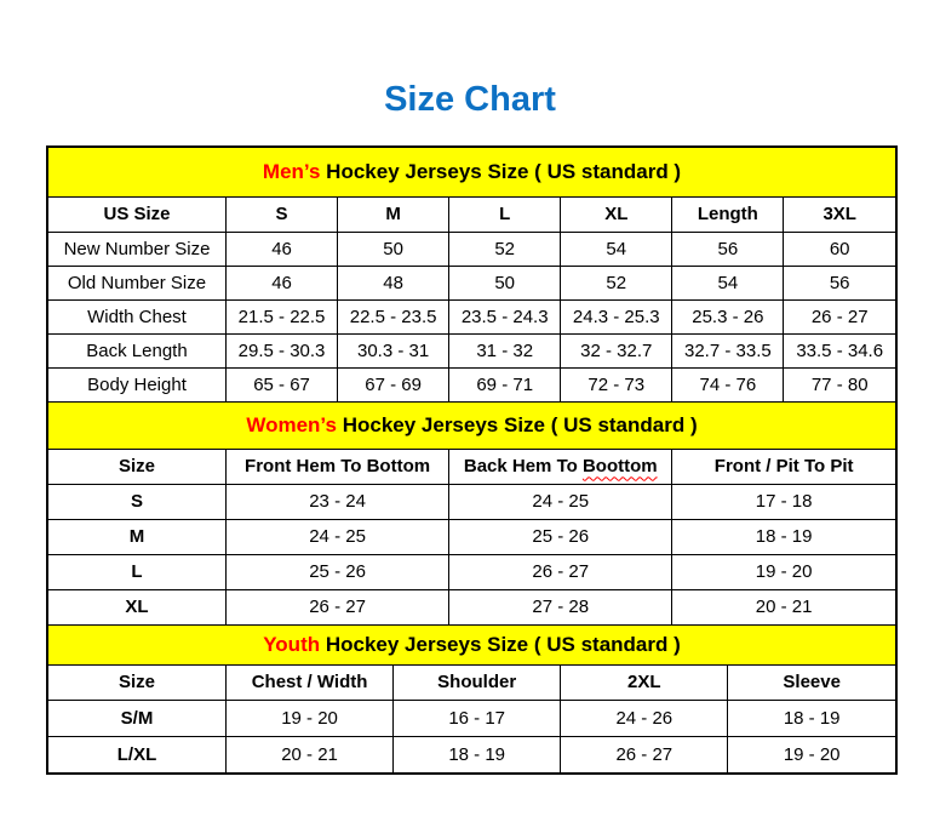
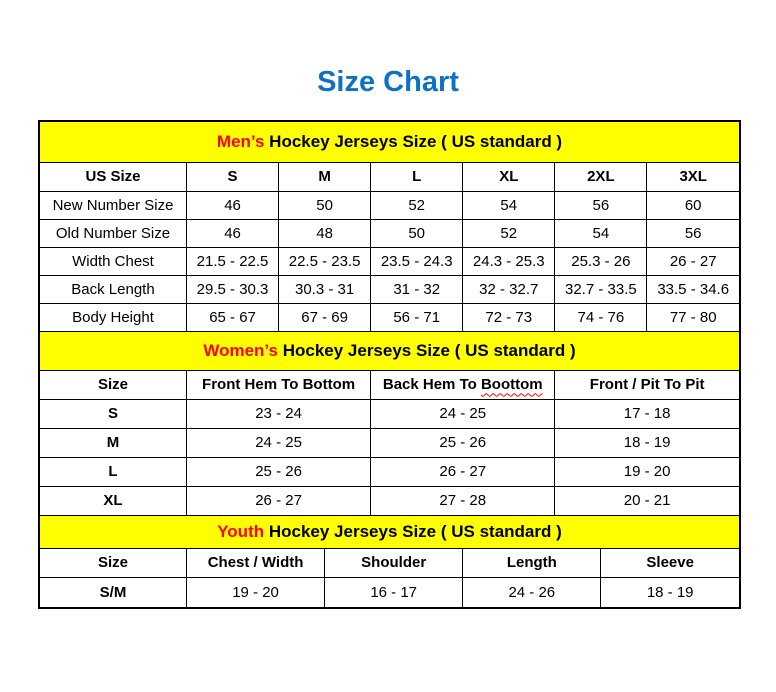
  Size Chart
  Men’s Hockey Jerseys Size ( US standard )
- US Size	S	M	L	XL	Length	3XL
+ US Size	S	M	L	XL	2XL	3XL
  New Number Size	46	50	52	54	56	60
  Old Number Size	46	48	50	52	54	56
  Width Chest	21.5 - 22.5	22.5 - 23.5	23.5 - 24.3	24.3 - 25.3	25.3 - 26	26 - 27
  Back Length	29.5 - 30.3	30.3 - 31	31 - 32	32 - 32.7	32.7 - 33.5	33.5 - 34.6
- Body Height	65 - 67	67 - 69	69 - 71	72 - 73	74 - 76	77 - 80
+ Body Height	65 - 67	67 - 69	56 - 71	72 - 73	74 - 76	77 - 80
  Women’s Hockey Jerseys Size ( US standard )
  Size	Front Hem To Bottom	Back Hem To Boottom	Front / Pit To Pit
  S	23 - 24	24 - 25	17 - 18
  M	24 - 25	25 - 26	18 - 19
  L	25 - 26	26 - 27	19 - 20
  XL	26 - 27	27 - 28	20 - 21
  Youth Hockey Jerseys Size ( US standard )
- Size	Chest / Width	Shoulder	2XL	Sleeve
+ Size	Chest / Width	Shoulder	Length	Sleeve
  S/M	19 - 20	16 - 17	24 - 26	18 - 19
- L/XL	20 - 21	18 - 19	26 - 27	19 - 20
